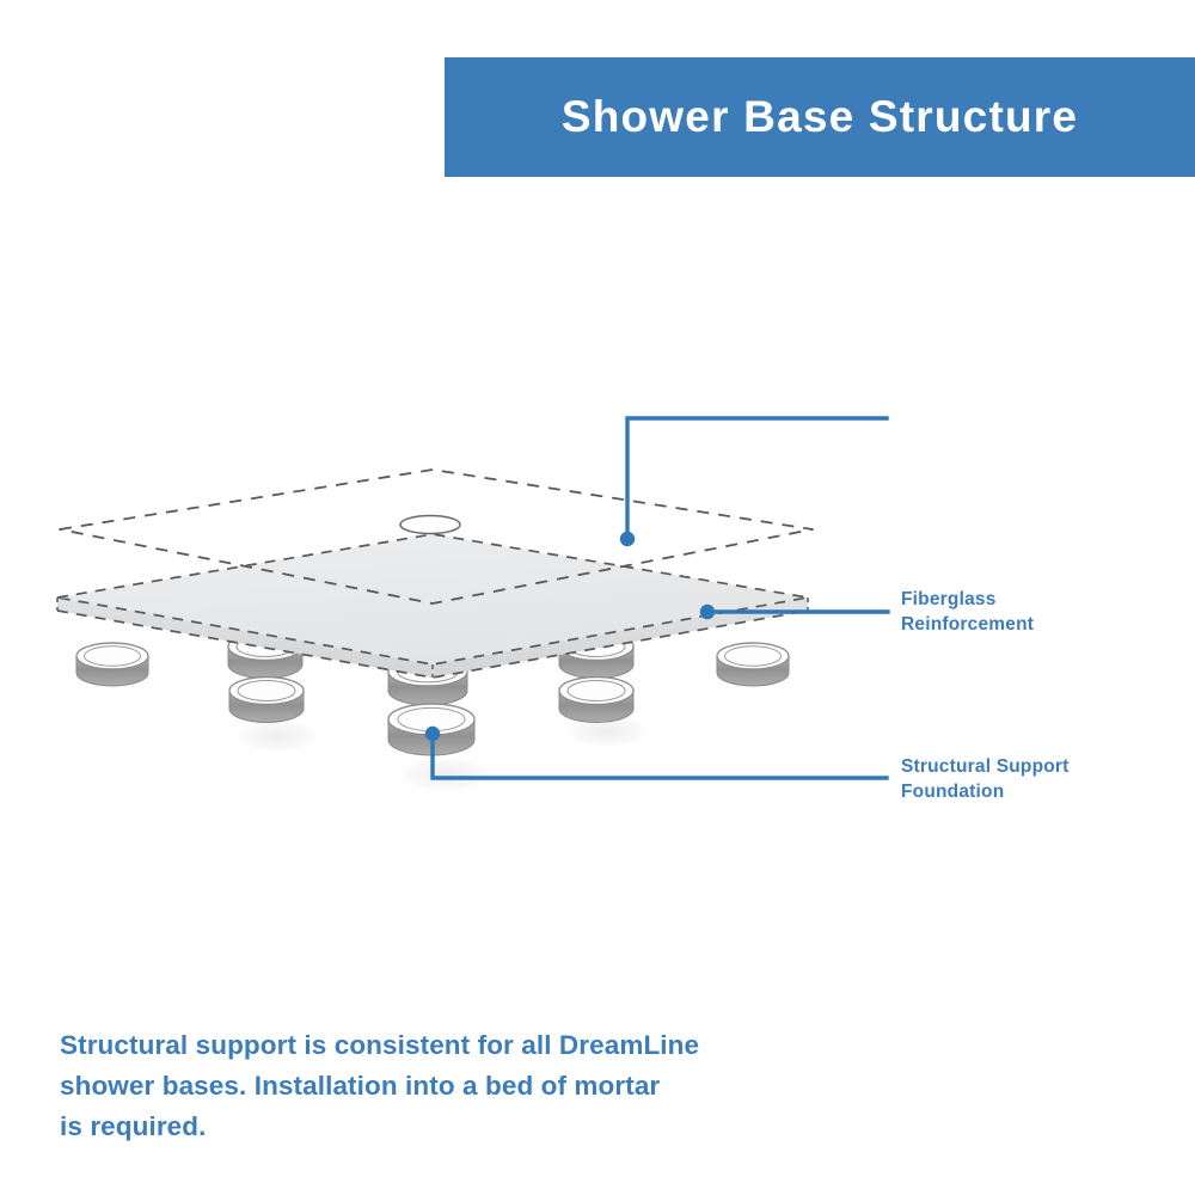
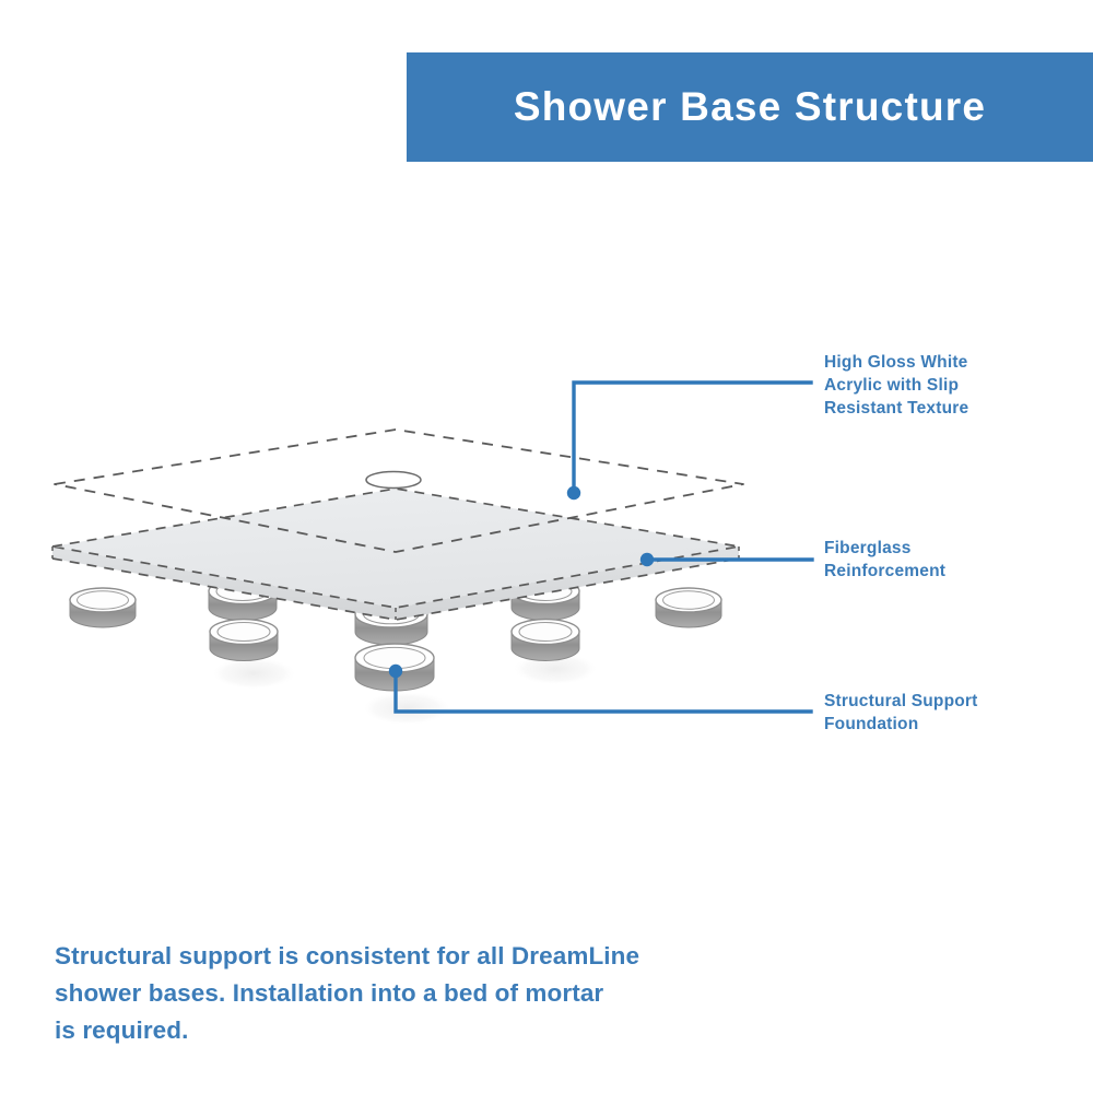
  Shower Base Structure
+ High Gloss White
+ Acrylic with Slip
+ Resistant Texture
  Fiberglass
  Reinforcement
  Structural Support
  Foundation
  Structural support is consistent for all DreamLine
  shower bases. Installation into a bed of mortar
  is required.
